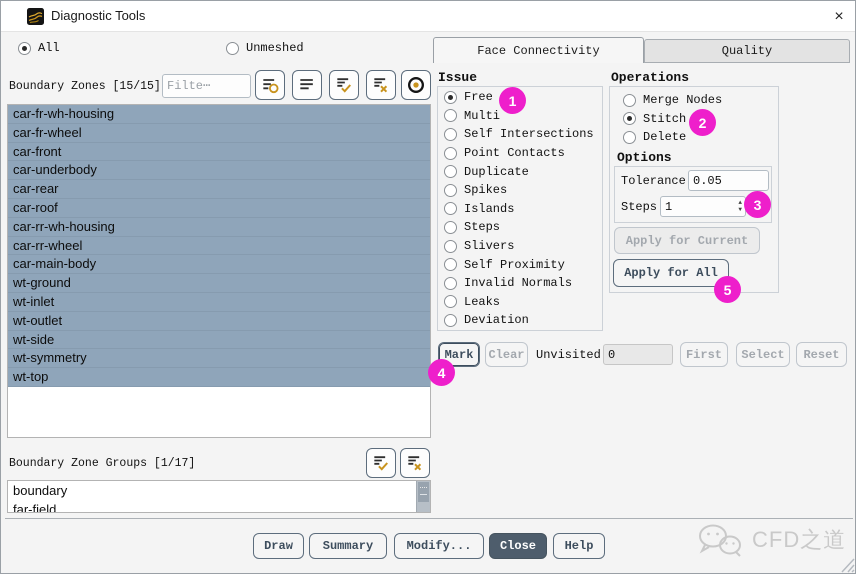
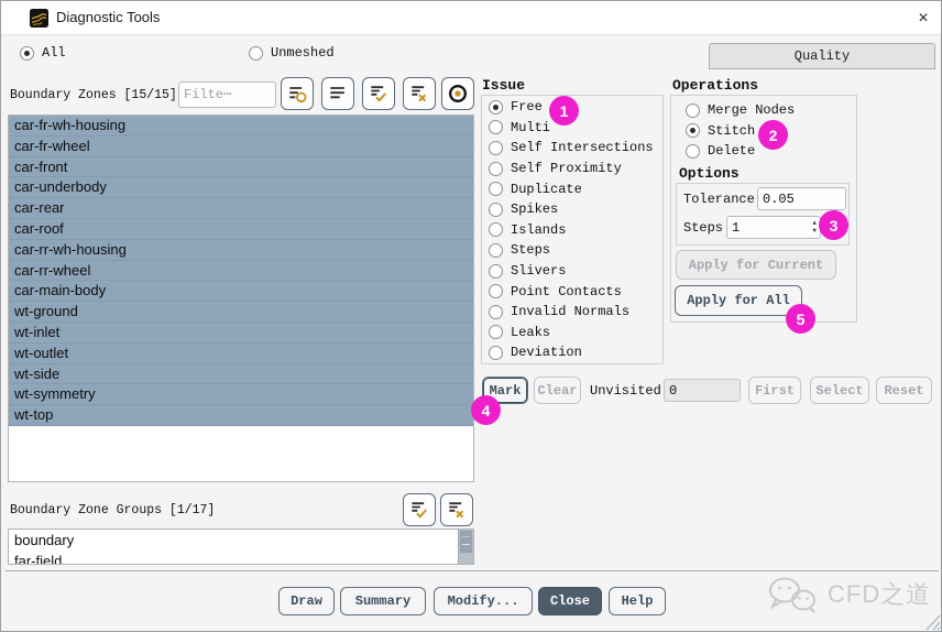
  Diagnostic Tools
  ×
  All
  Unmeshed
  Boundary Zones [15/15]
  Filte⋯
  car-fr-wh-housing
  car-fr-wheel
  car-front
  car-underbody
  car-rear
  car-roof
  car-rr-wh-housing
  car-rr-wheel
  car-main-body
  wt-ground
  wt-inlet
  wt-outlet
  wt-side
  wt-symmetry
  wt-top
  Boundary Zone Groups [1/17]
  boundary
  far-field
- Face Connectivity
  Quality
  Issue
  Free
  Multi
  Self Intersections
- Point Contacts
+ Self Proximity
  Duplicate
  Spikes
  Islands
  Steps
  Slivers
- Self Proximity
+ Point Contacts
  Invalid Normals
  Leaks
  Deviation
  Operations
  Merge Nodes
  Stitch
  Delete
  Options
  Tolerance
  0.05
  Steps
  1
  Apply for Current
  Apply for All
  Mark
  Clear
  Unvisited
  0
  First
  Select
  Reset
  1
  2
  3
  4
  5
  Draw
  Summary
  Modify...
  Close
  Help
  CFD之道
